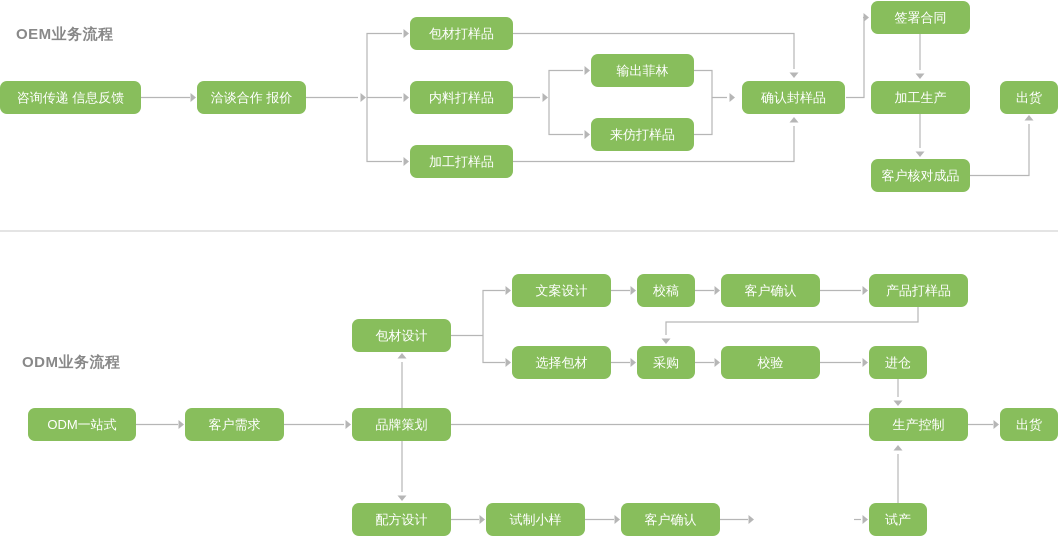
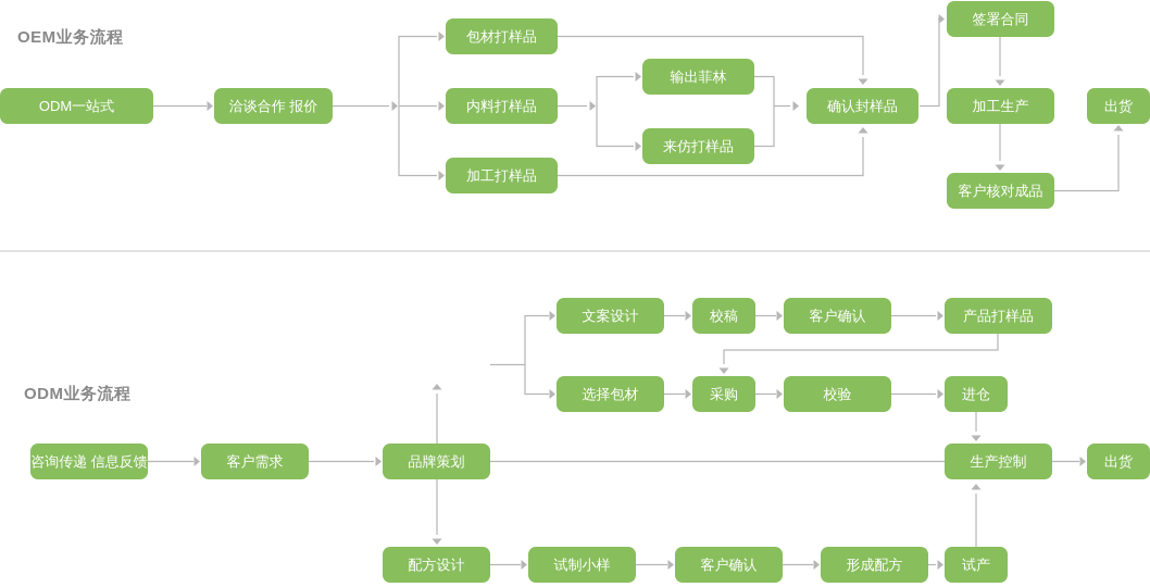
- 咨询传递 信息反馈
+ ODM一站式
  洽谈合作 报价
  包材打样品
  内料打样品
  加工打样品
  输出菲林
  来仿打样品
  确认封样品
  签署合同
  加工生产
  客户核对成品
  出货
- ODM一站式
+ 咨询传递 信息反馈
  客户需求
  品牌策划
- 包材设计
  文案设计
  校稿
  客户确认
  产品打样品
  选择包材
  采购
  校验
  进仓
  生产控制
  出货
  配方设计
  试制小样
  客户确认
+ 形成配方
  试产
  OEM业务流程
  ODM业务流程
